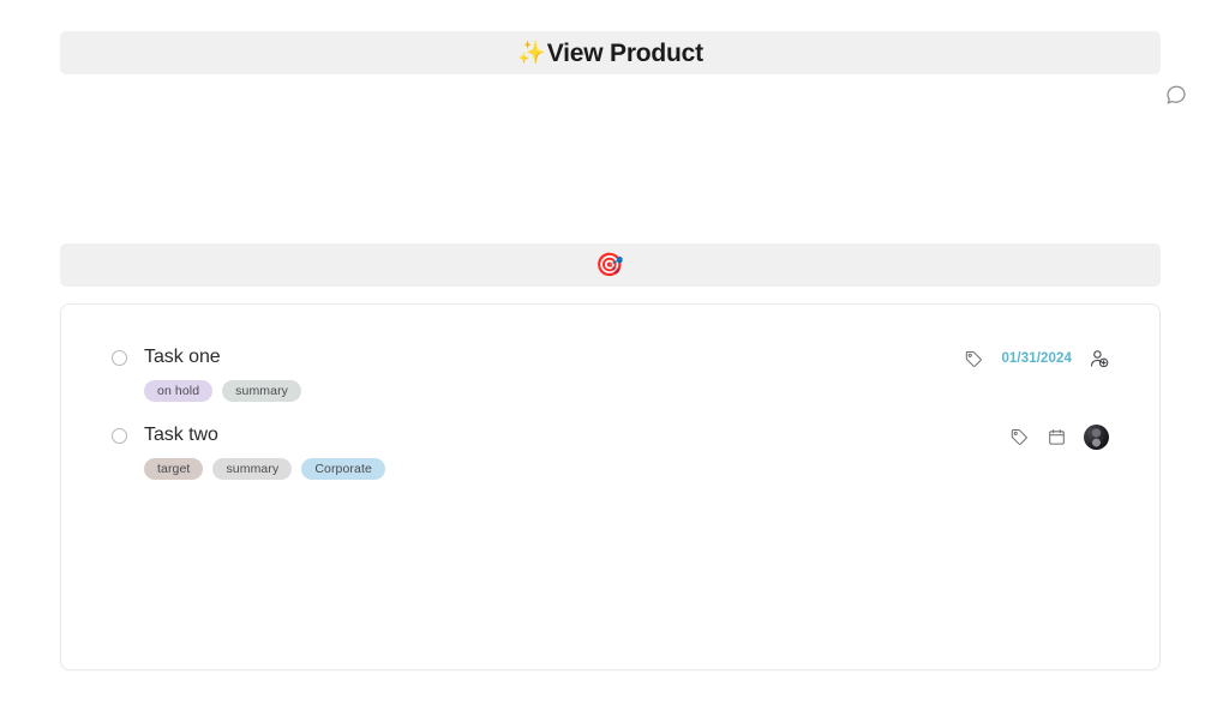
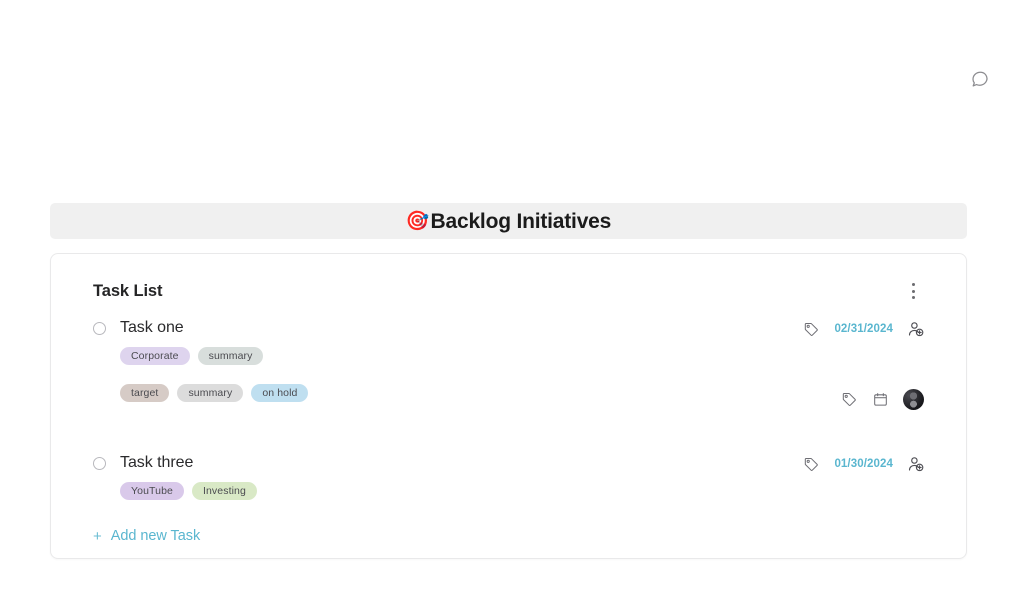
- ✨
- View Product
  🎯
+ Backlog Initiatives
+ Task List
  Task one
- 01/31/2024
+ 02/31/2024
- on hold
+ Corporate
  summary
- Task two
  target
  summary
- Corporate
+ on hold
+ Task three
+ 01/30/2024
+ YouTube
+ Investing
+ +
+ Add new Task
